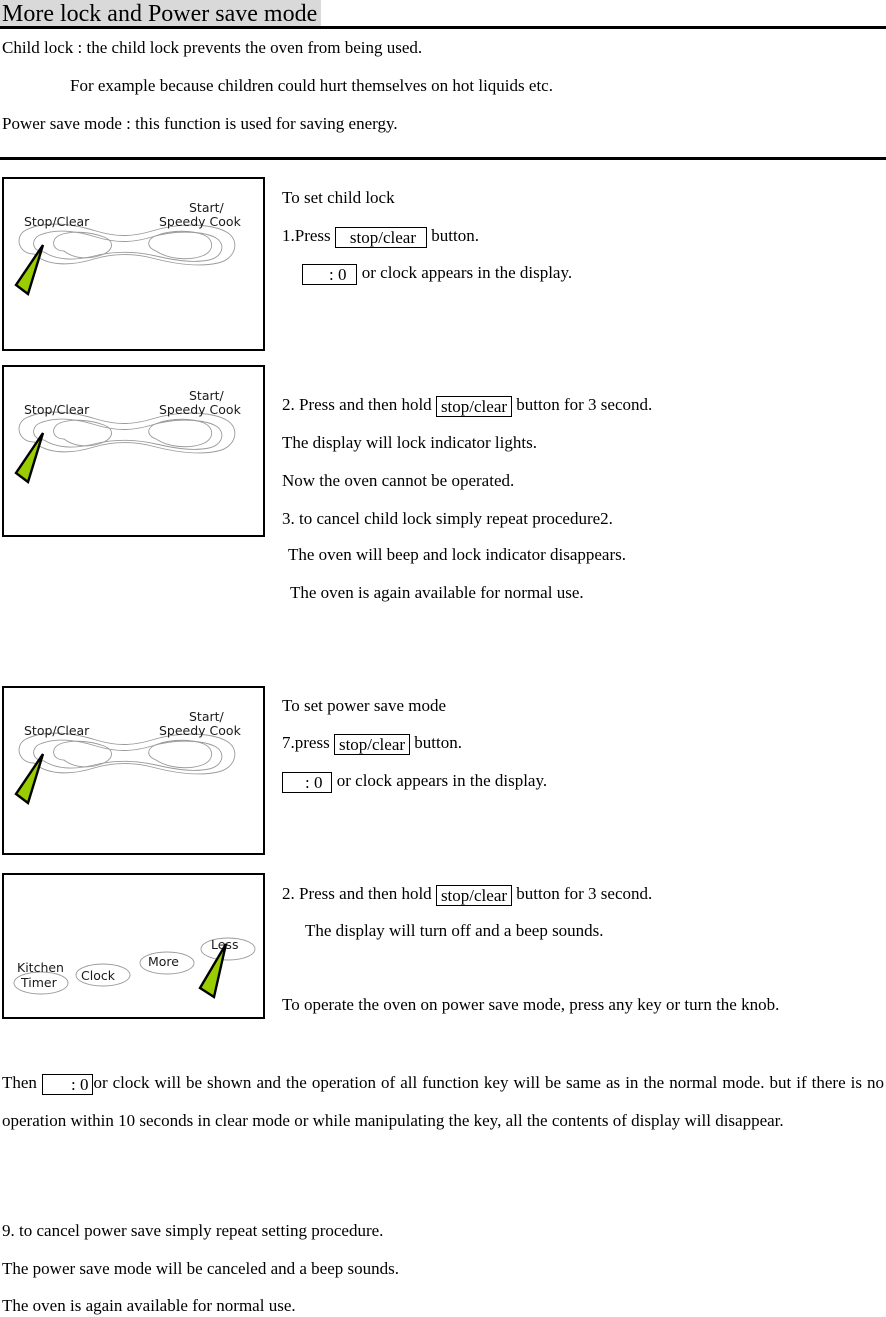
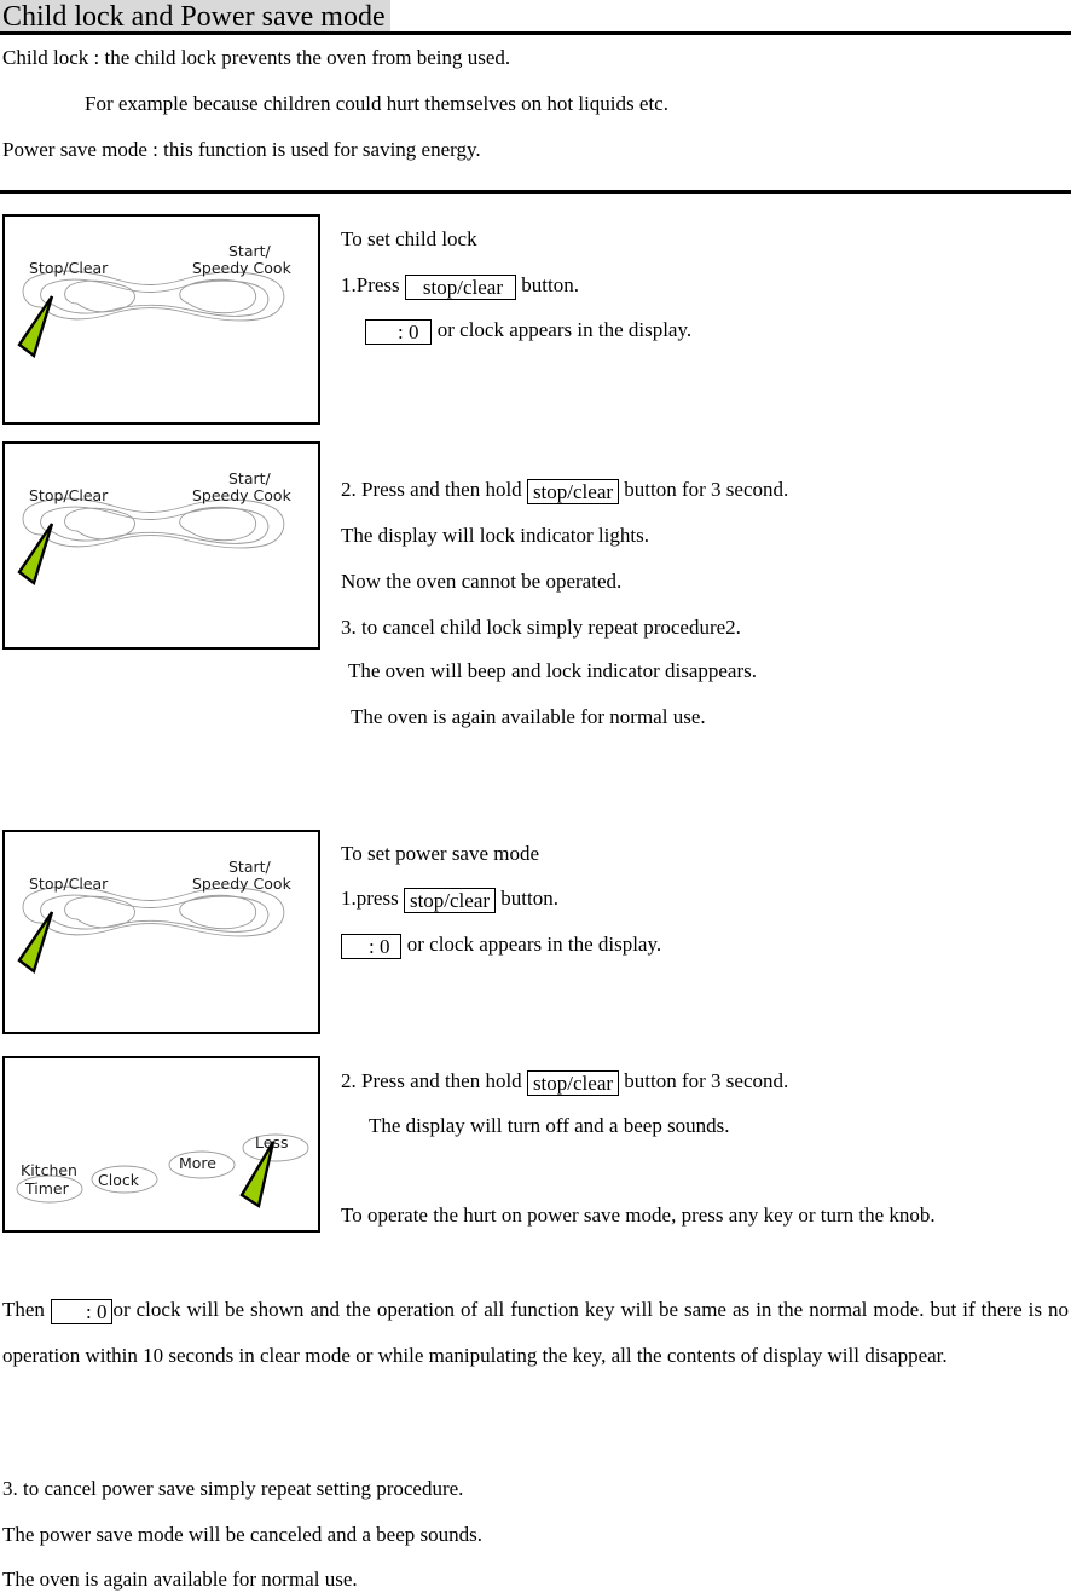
- More lock and Power save mode
+ Child lock and Power save mode
  Child lock : the child lock prevents the oven from being used.
  For example because children could hurt themselves on hot liquids etc.
  Power save mode : this function is used for saving energy.
  Stop/Clear
  Start/
  Speedy Cook
  To set child lock
  1.Press stop/clear button.
  : 0 or clock appears in the display.
  Stop/Clear
  Start/
  Speedy Cook
  2. Press and then hold stop/clear button for 3 second.
  The display will lock indicator lights.
  Now the oven cannot be operated.
  3. to cancel child lock simply repeat procedure2.
  The oven will beep and lock indicator disappears.
  The oven is again available for normal use.
  Stop/Clear
  Start/
  Speedy Cook
  To set power save mode
- 7.press stop/clear button.
+ 1.press stop/clear button.
  : 0 or clock appears in the display.
  Kitchen
  Timer
  Clock
  More
  Less
  2. Press and then hold stop/clear button for 3 second.
  The display will turn off and a beep sounds.
- To operate the oven on power save mode, press any key or turn the knob.
+ To operate the hurt on power save mode, press any key or turn the knob.
  Then : 0 or clock will be shown and the operation of all function key will be same as in the normal mode. but if there is no operation within 10 seconds in clear mode or while manipulating the key, all the contents of display will disappear.
- 9. to cancel power save simply repeat setting procedure.
+ 3. to cancel power save simply repeat setting procedure.
  The power save mode will be canceled and a beep sounds.
  The oven is again available for normal use.
